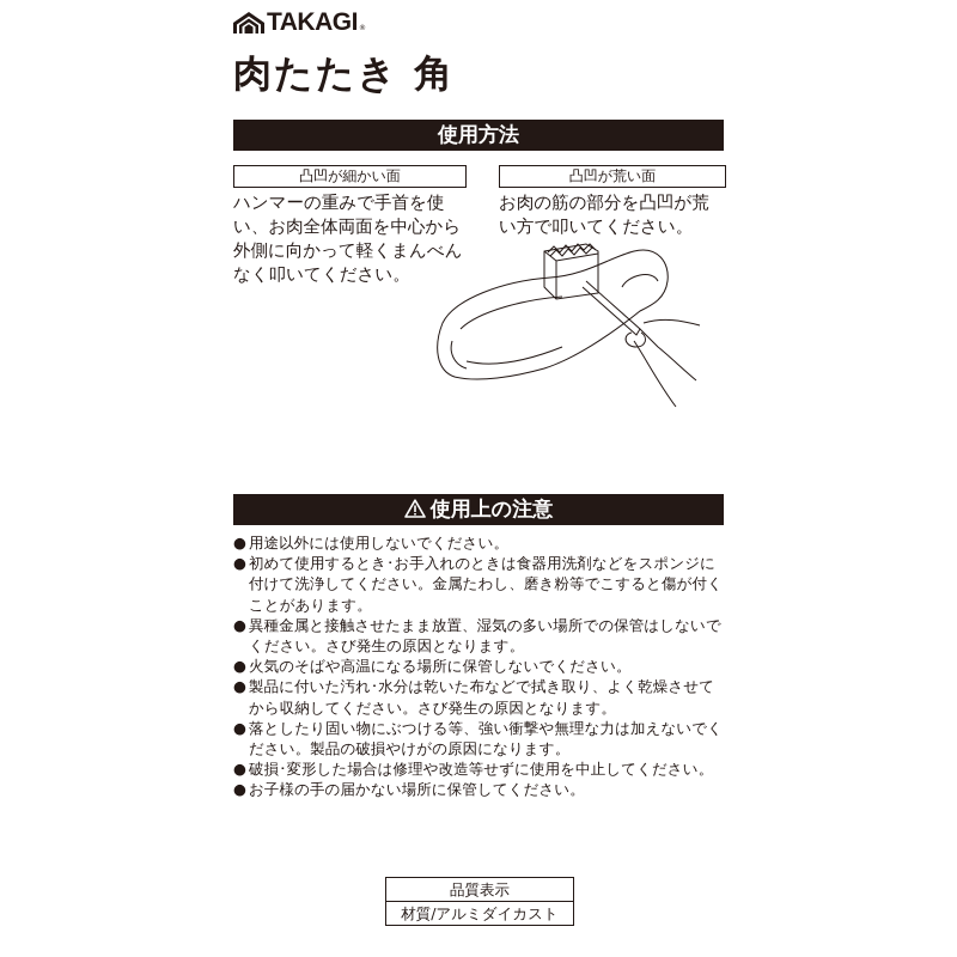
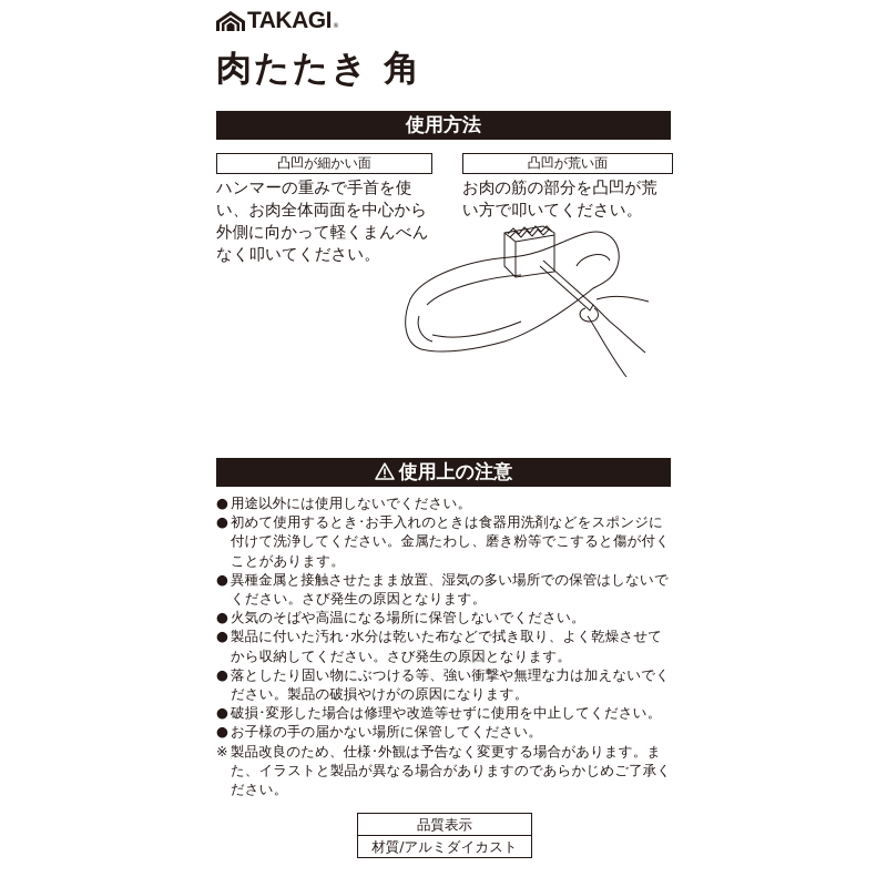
  TAKAGI
  肉たたき 角
  使用方法
  凸凹が細かい面
  凸凹が荒い面
  ハンマーの重みで手首を使い、お肉全体両面を中心から外側に向かって軽くまんべんなく叩いてください。
  お肉の筋の部分を凸凹が荒い方で叩いてください。
  使用上の注意
  ● 用途以外には使用しないでください。
  ● 初めて使用するとき･お手入れのときは食器用洗剤などをスポンジに付けて洗浄してください。金属たわし、磨き粉等でこすると傷が付くことがあります。
  ● 異種金属と接触させたまま放置、湿気の多い場所での保管はしないでください。さび発生の原因となります。
  ● 火気のそばや高温になる場所に保管しないでください。
  ● 製品に付いた汚れ･水分は乾いた布などで拭き取り、よく乾燥させてから収納してください。さび発生の原因となります。
  ● 落としたり固い物にぶつける等、強い衝撃や無理な力は加えないでください。製品の破損やけがの原因になります。
  ● 破損･変形した場合は修理や改造等せずに使用を中止してください。
  ● お子様の手の届かない場所に保管してください。
+ ※ 製品改良のため、仕様･外観は予告なく変更する場合があります。また、イラストと製品が異なる場合がありますのであらかじめご了承ください。
  品質表示
  材質/アルミダイカスト
